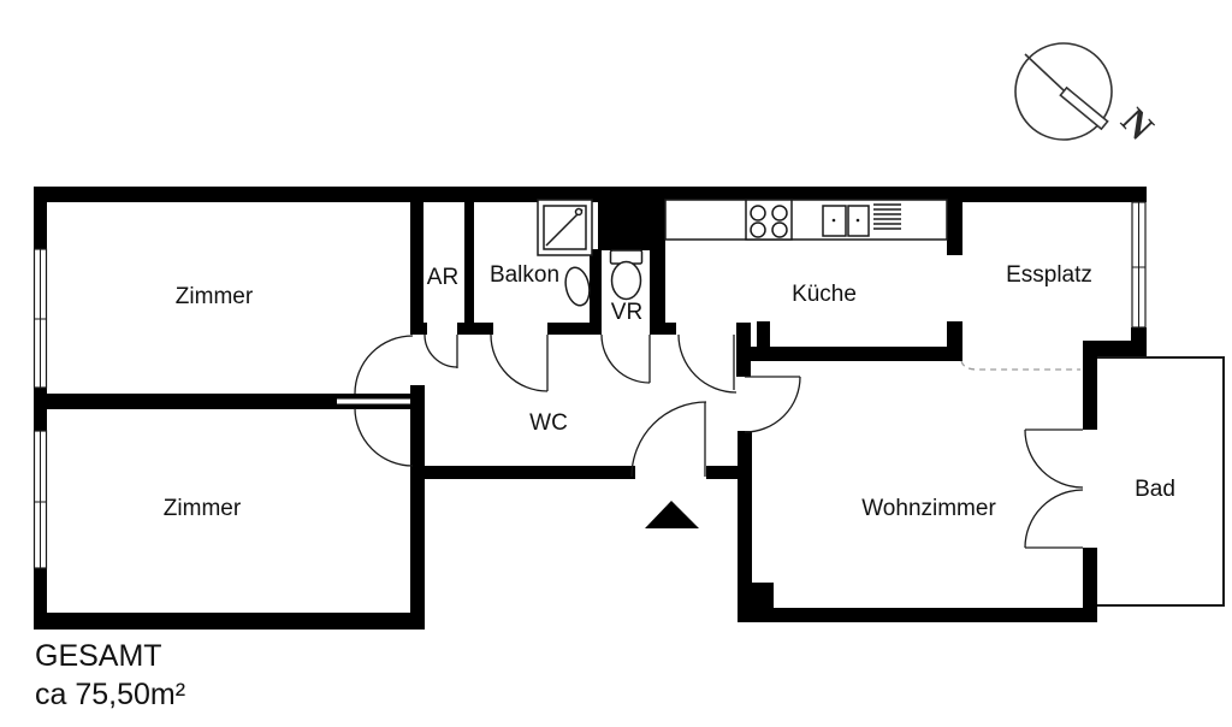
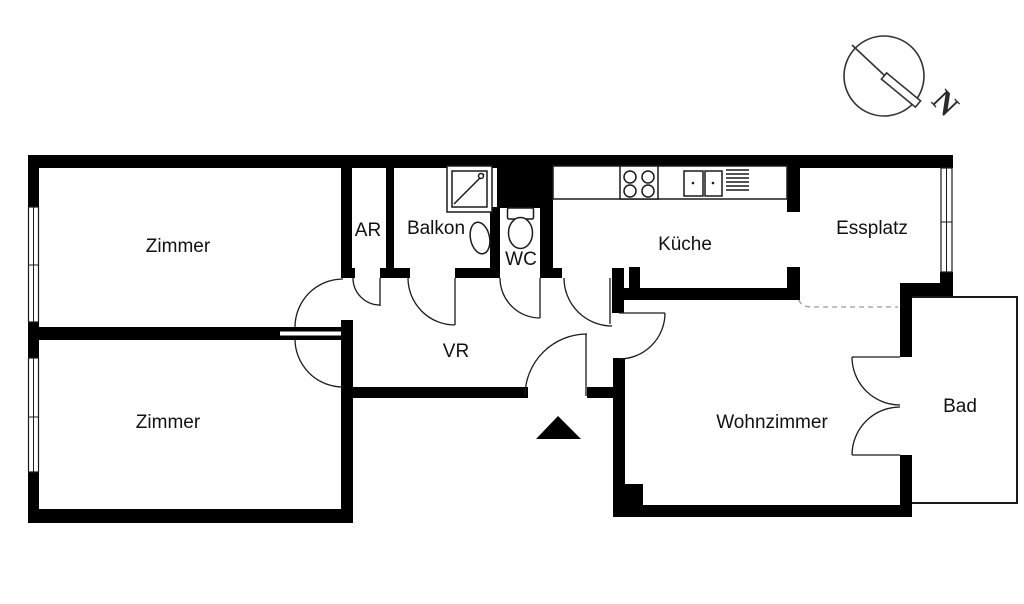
  Zimmer
  Zimmer
  AR
  Balkon
- VR
+ WC
  Küche
  Essplatz
- WC
+ VR
  Wohnzimmer
  Bad
- GESAMT
- ca 75,50m²
